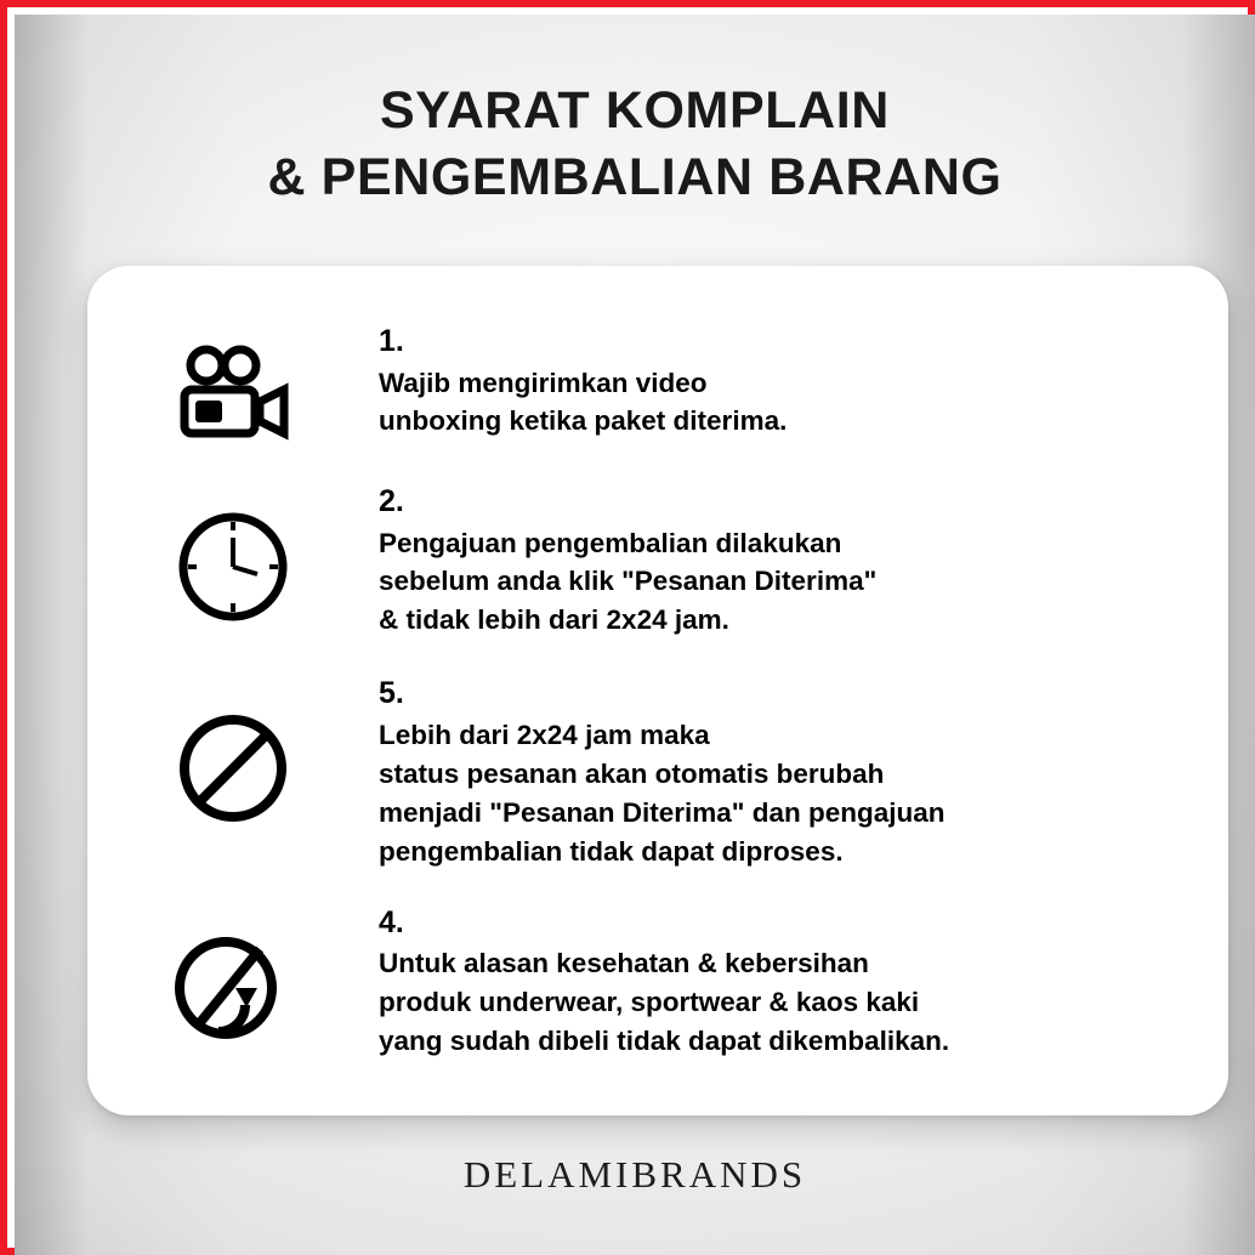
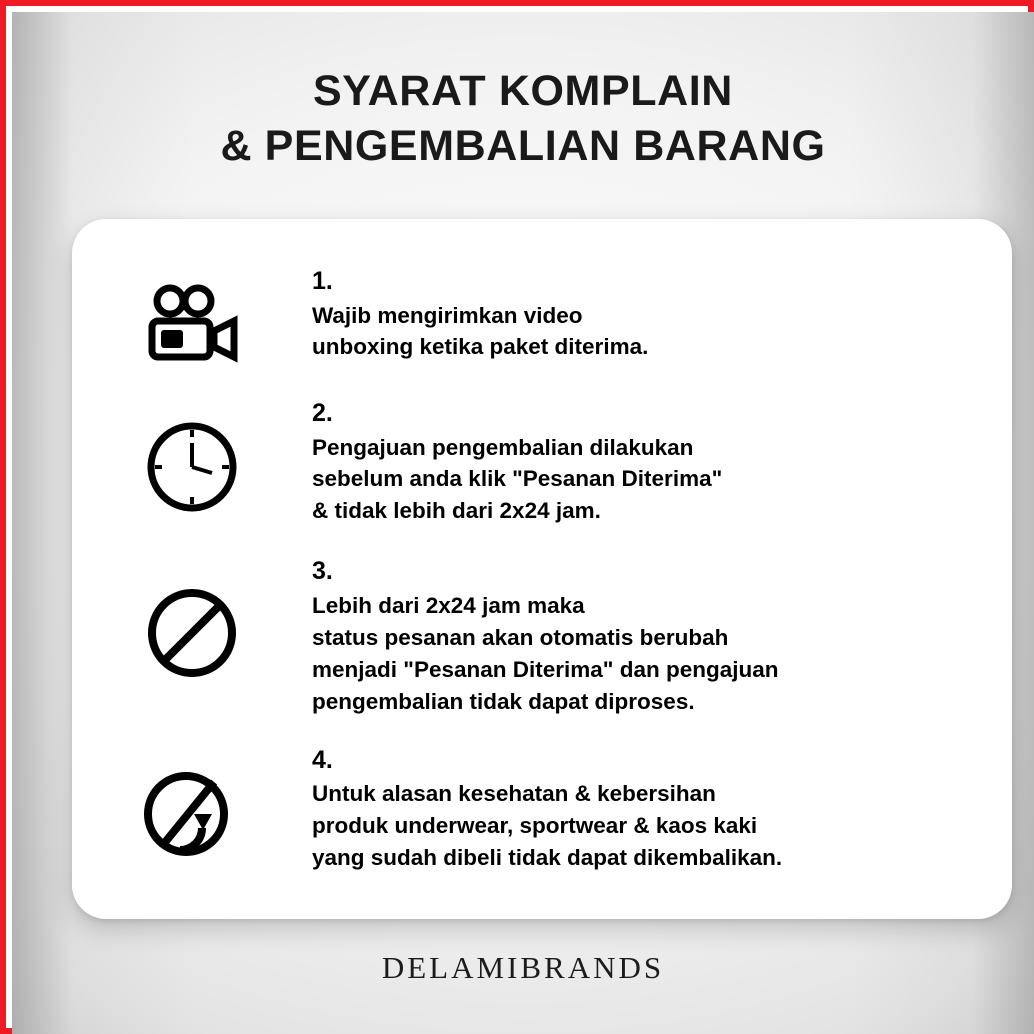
  SYARAT KOMPLAIN
  & PENGEMBALIAN BARANG
  1.
  Wajib mengirimkan video
  unboxing ketika paket diterima.
  2.
  Pengajuan pengembalian dilakukan
  sebelum anda klik "Pesanan Diterima"
  & tidak lebih dari 2x24 jam.
- 5.
+ 3.
  Lebih dari 2x24 jam maka
  status pesanan akan otomatis berubah
  menjadi "Pesanan Diterima" dan pengajuan
  pengembalian tidak dapat diproses.
  4.
  Untuk alasan kesehatan & kebersihan
  produk underwear, sportwear & kaos kaki
  yang sudah dibeli tidak dapat dikembalikan.
  DELAMIBRANDS
